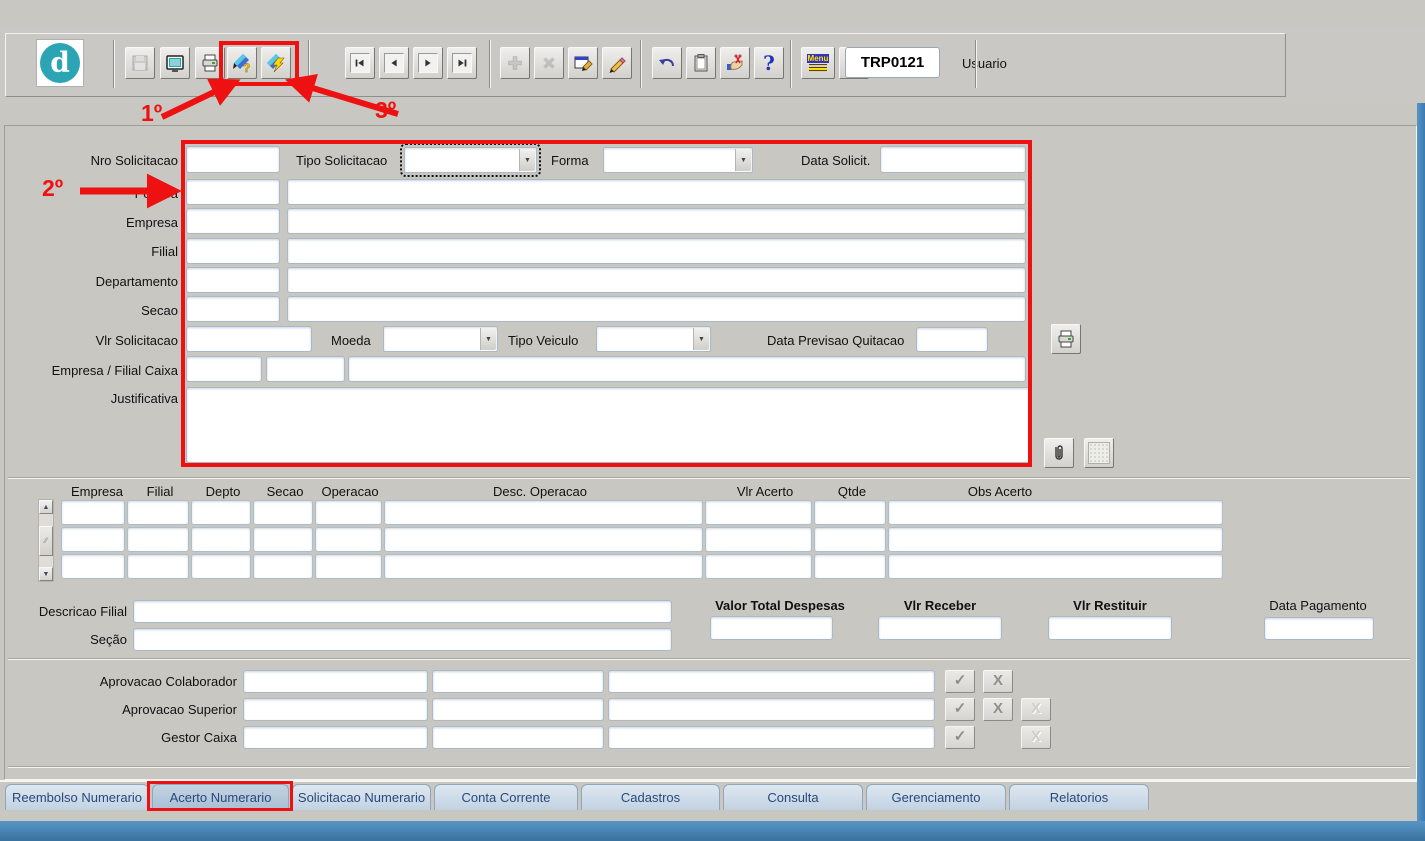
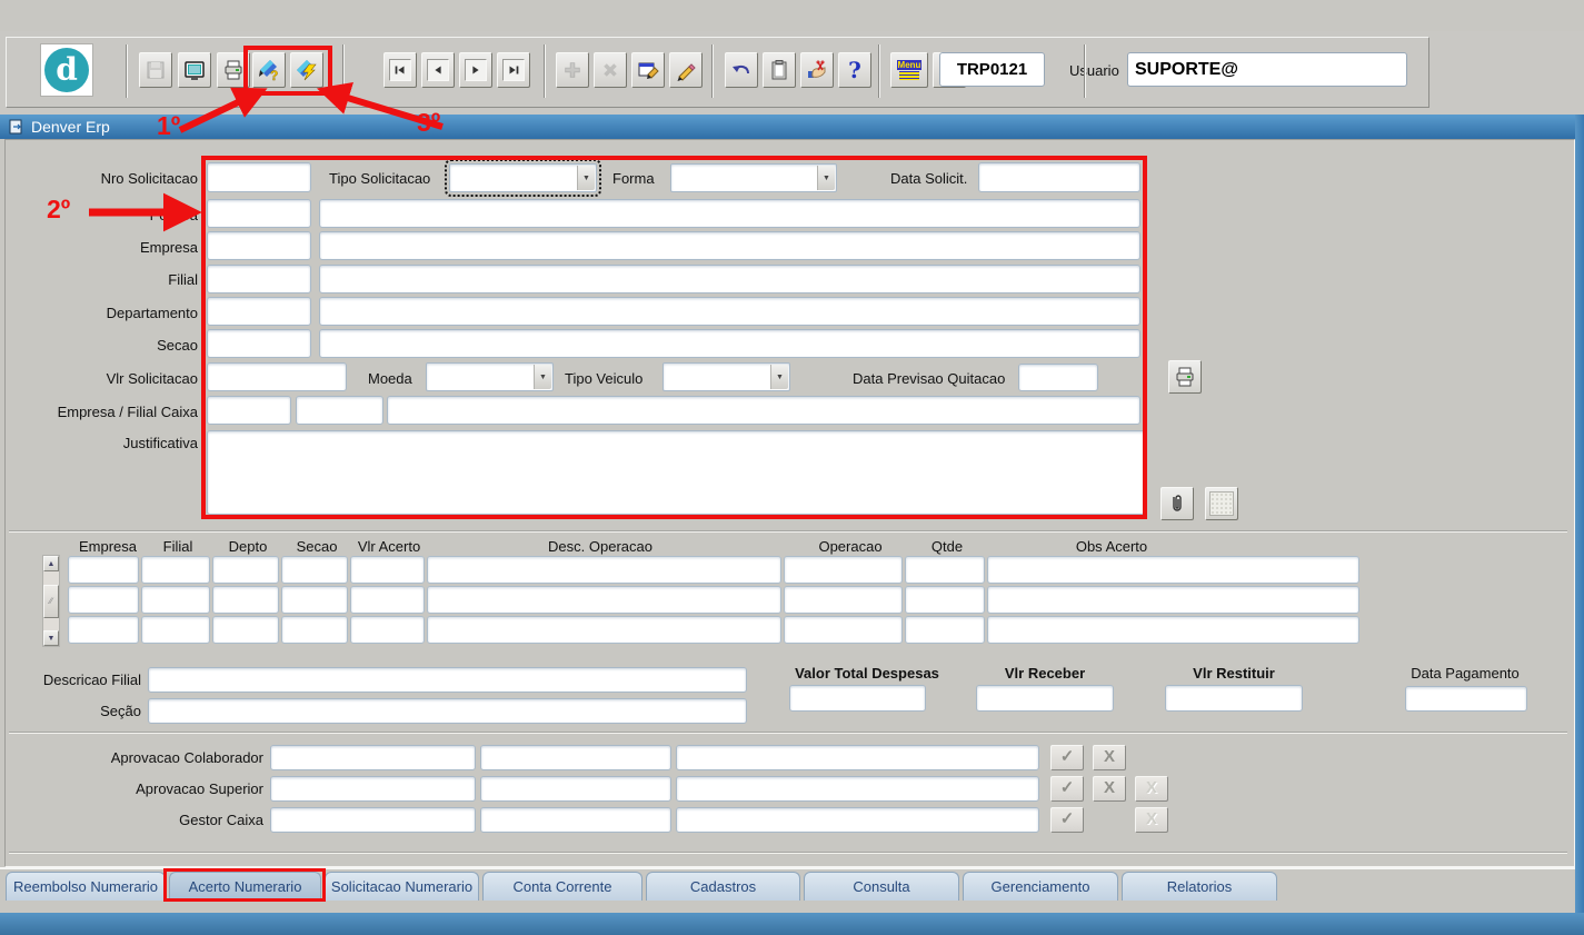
  d
  ?
  ?
  Menu
  TRP0121
  Usuario
+ SUPORTE@
+ Denver Erp
  Nro Solicitacao
  Tipo Solicitacao
  Forma
  Data Solicit.
  Empresa
  Filial
  Departamento
  Secao
  Vlr Solicitacao
  Moeda
  Tipo Veiculo
  Data Previsao Quitacao
  Empresa / Filial Caixa
  Justificativa
  Empresa
  Filial
  Depto
  Secao
- Operacao
+ Vlr Acerto
  Desc. Operacao
- Vlr Acerto
+ Operacao
  Qtde
  Obs Acerto
  ∕∕
  Descricao Filial
  Seção
  Valor Total Despesas
  Vlr Receber
  Vlr Restituir
  Data Pagamento
  Aprovacao Colaborador
  ✓
  X
  Aprovacao Superior
  ✓
  X
  X
  Gestor Caixa
  ✓
  X
  Reembolso Numerario
  Acerto Numerario
  Solicitacao Numerario
  Conta Corrente
  Cadastros
  Consulta
  Gerenciamento
  Relatorios
  1º
  2º
  3º
